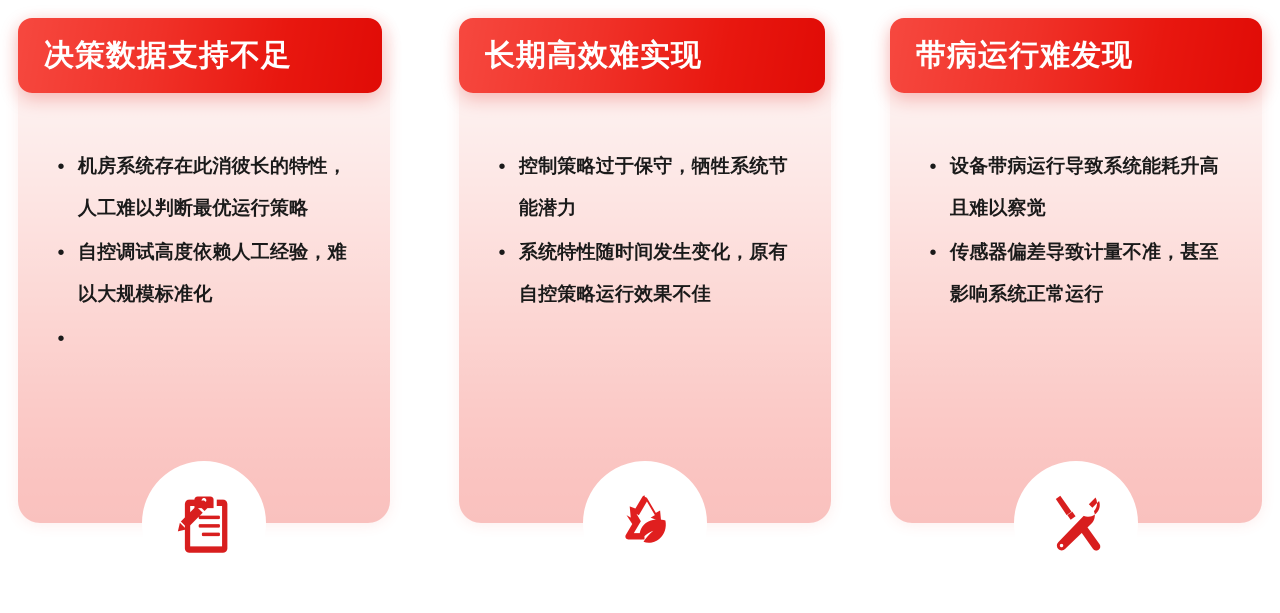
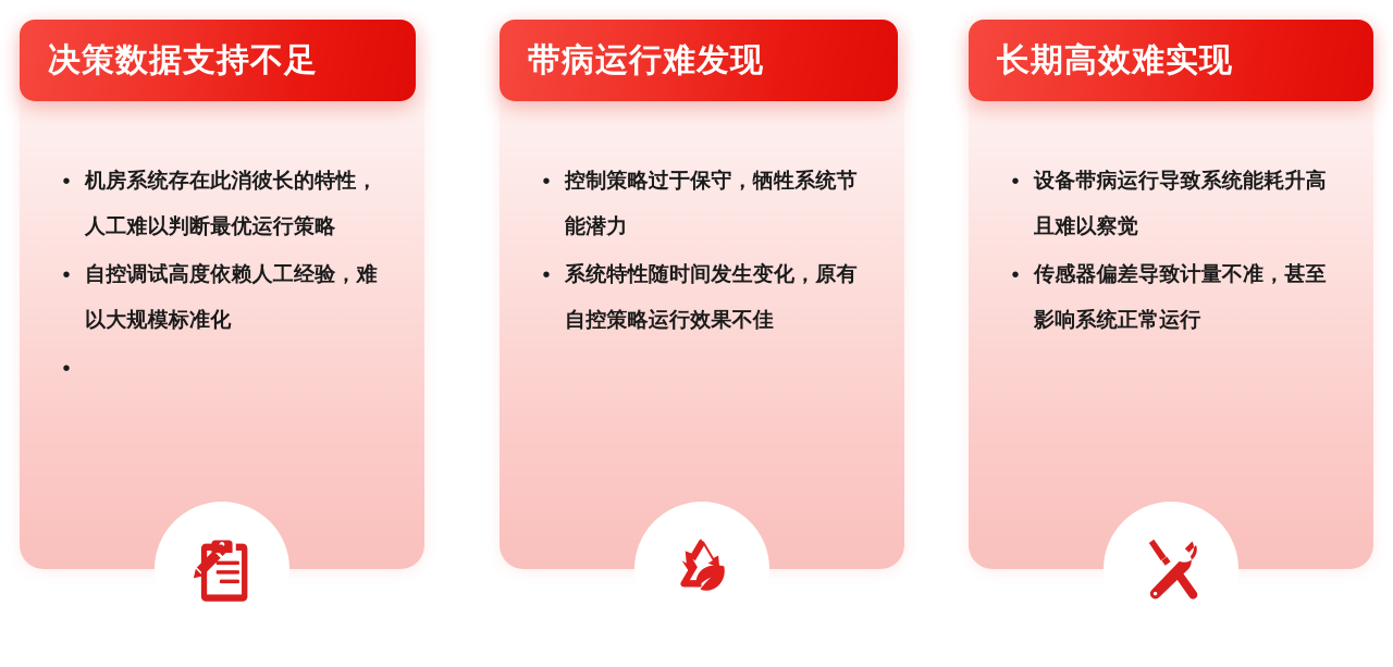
  决策数据支持不足
  •
  机房系统存在此消彼长的特性，人工难以判断最优运行策略
  •
  自控调试高度依赖人工经验，难以大规模标准化
  •
- 长期高效难实现
+ 带病运行难发现
  •
  控制策略过于保守，牺牲系统节能潜力
  •
  系统特性随时间发生变化，原有自控策略运行效果不佳
- 带病运行难发现
+ 长期高效难实现
  •
  设备带病运行导致系统能耗升高且难以察觉
  •
  传感器偏差导致计量不准，甚至影响系统正常运行
